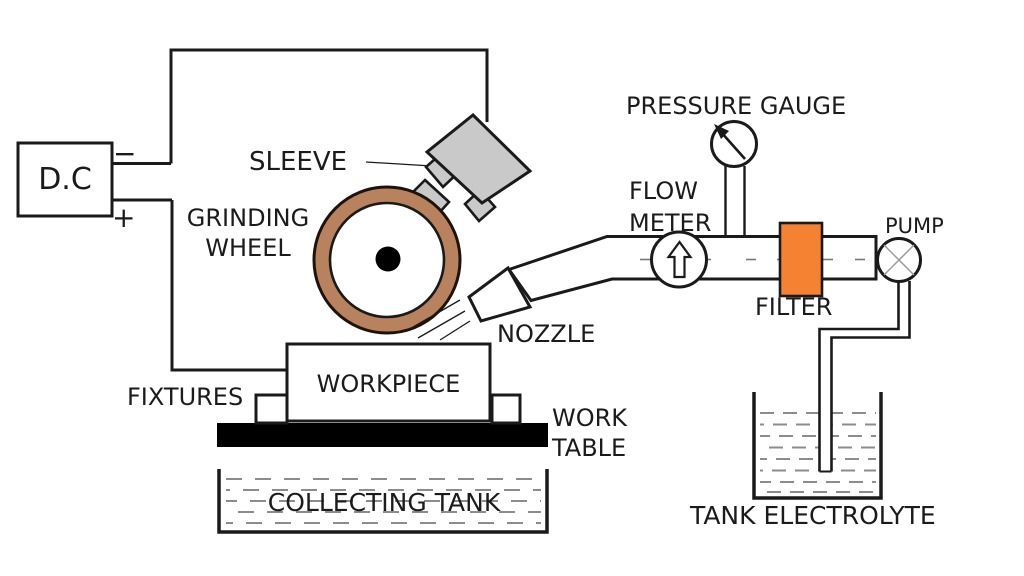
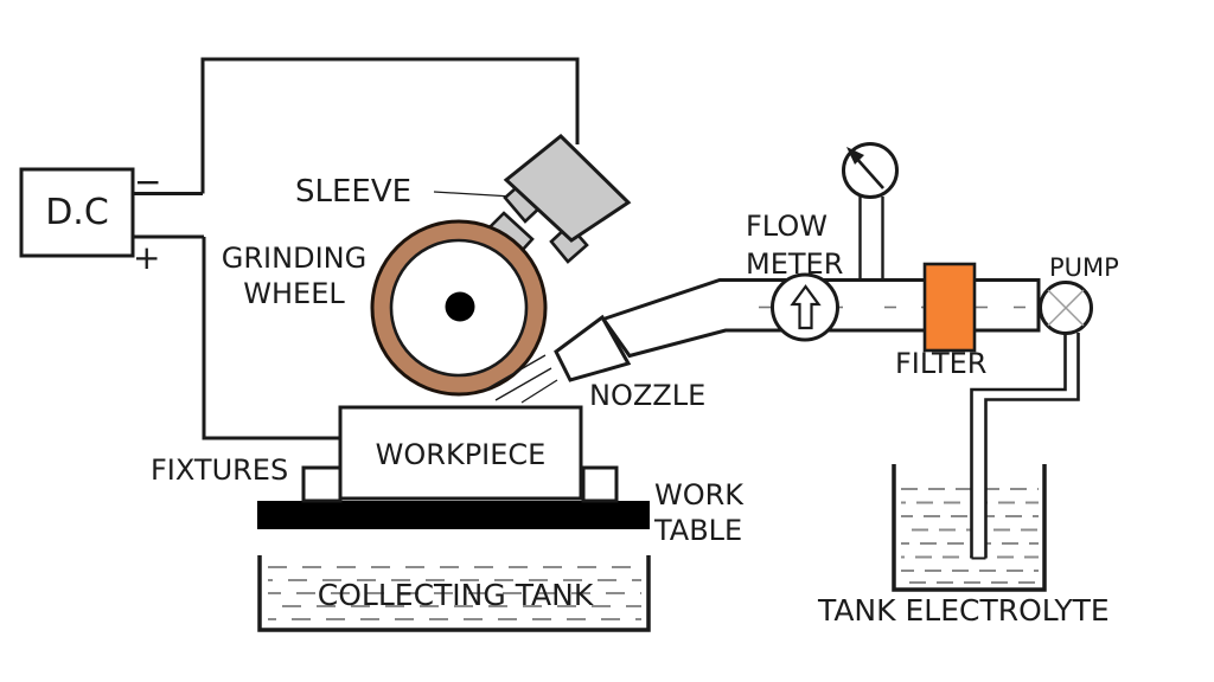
  D.C
  −
  +
  SLEEVE
  GRINDING
  WHEEL
- PRESSURE GAUGE
  FLOW
  METER
  PUMP
  FILTER
  NOZZLE
  WORKPIECE
  FIXTURES
  WORK
  TABLE
  COLLECTING TANK
  TANK ELECTROLYTE
